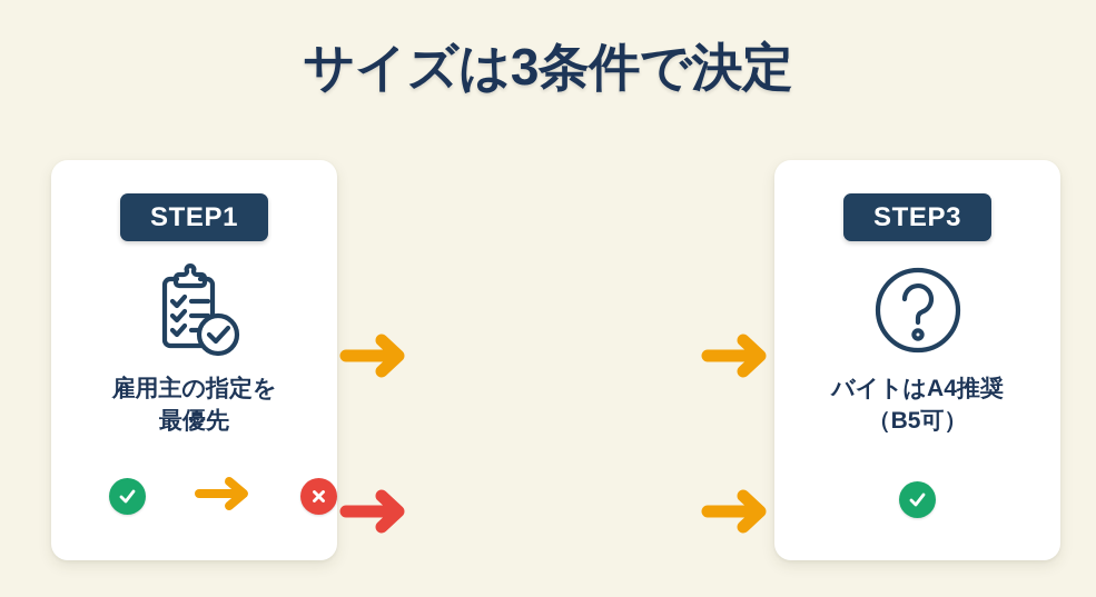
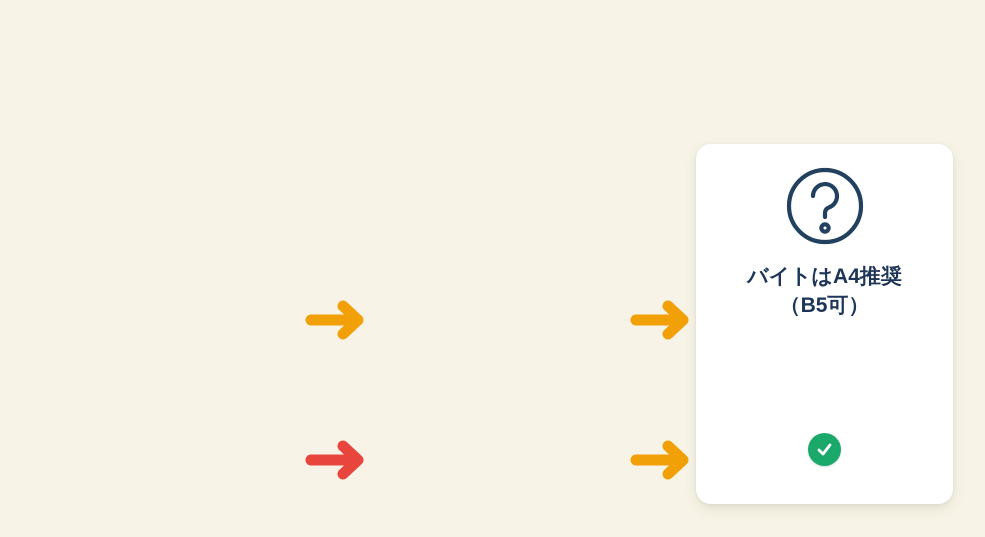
- サイズは3条件で決定
- STEP1
- 雇用主の指定を
- 最優先
- STEP3
  バイトはA4推奨
  （B5可）
